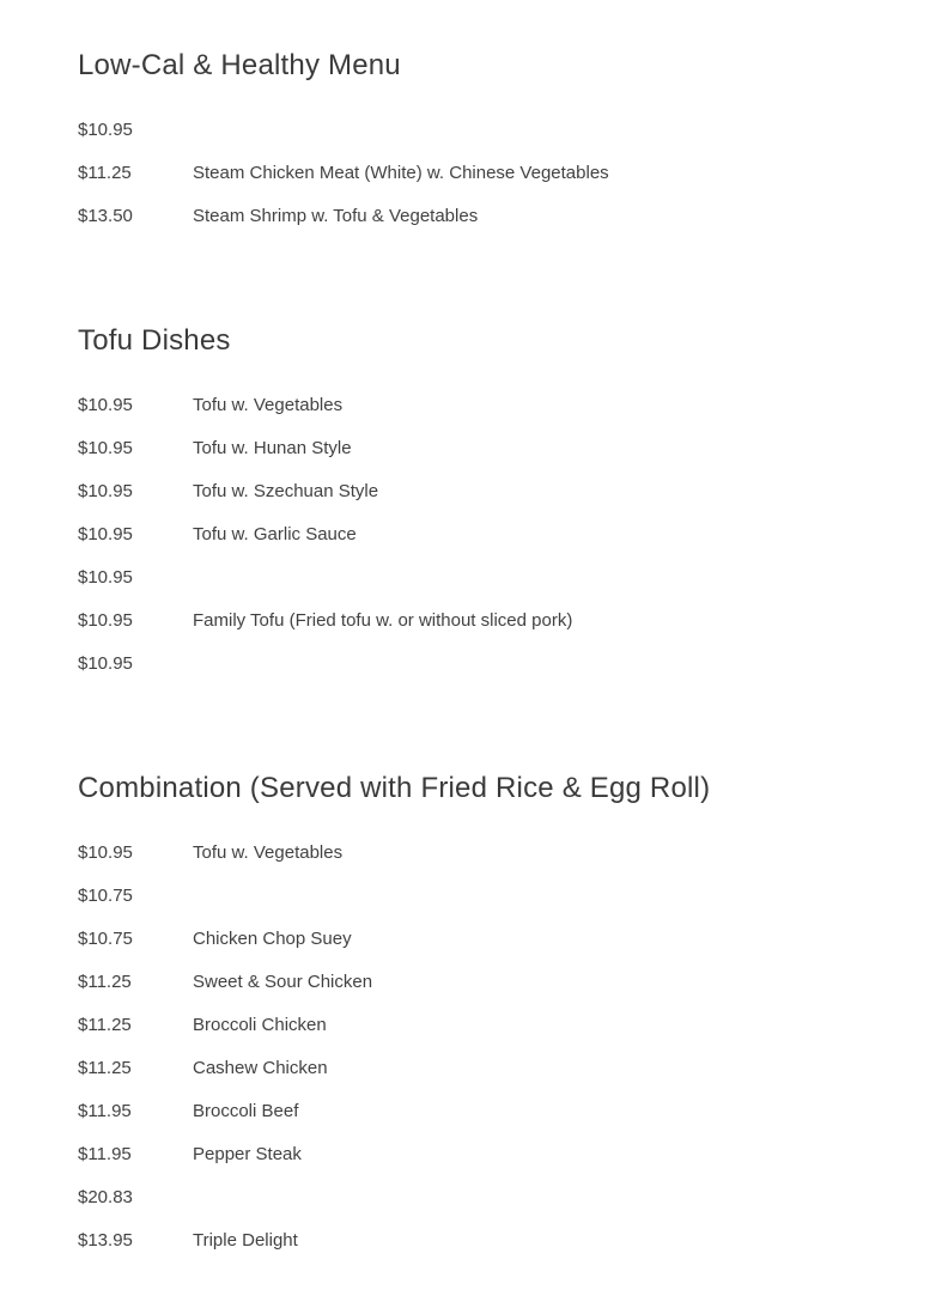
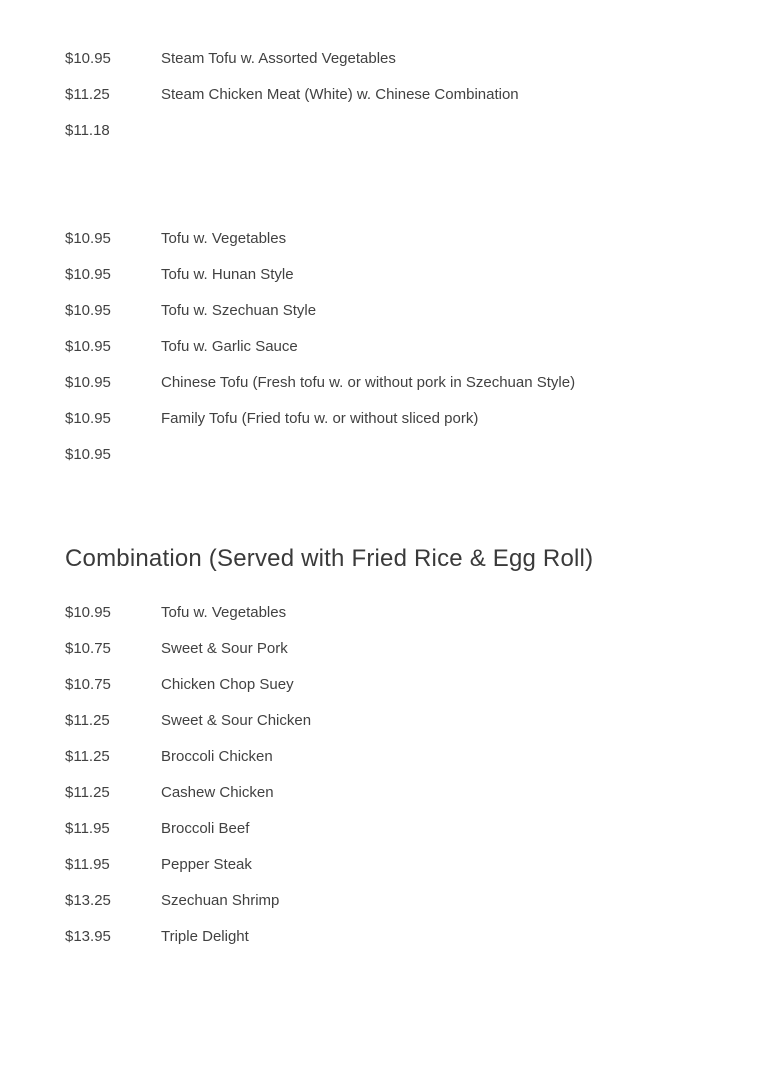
- Low-Cal & Healthy Menu
  $10.95
+ Steam Tofu w. Assorted Vegetables
  $11.25
- Steam Chicken Meat (White) w. Chinese Vegetables
+ Steam Chicken Meat (White) w. Chinese Combination
- $13.50
+ $11.18
- Steam Shrimp w. Tofu & Vegetables
- Tofu Dishes
  $10.95
  Tofu w. Vegetables
  $10.95
  Tofu w. Hunan Style
  $10.95
  Tofu w. Szechuan Style
  $10.95
  Tofu w. Garlic Sauce
  $10.95
+ Chinese Tofu (Fresh tofu w. or without pork in Szechuan Style)
  $10.95
  Family Tofu (Fried tofu w. or without sliced pork)
  $10.95
  Combination (Served with Fried Rice & Egg Roll)
  $10.95
  Tofu w. Vegetables
  $10.75
+ Sweet & Sour Pork
  $10.75
  Chicken Chop Suey
  $11.25
  Sweet & Sour Chicken
  $11.25
  Broccoli Chicken
  $11.25
  Cashew Chicken
  $11.95
  Broccoli Beef
  $11.95
  Pepper Steak
- $20.83
+ $13.25
+ Szechuan Shrimp
  $13.95
  Triple Delight
